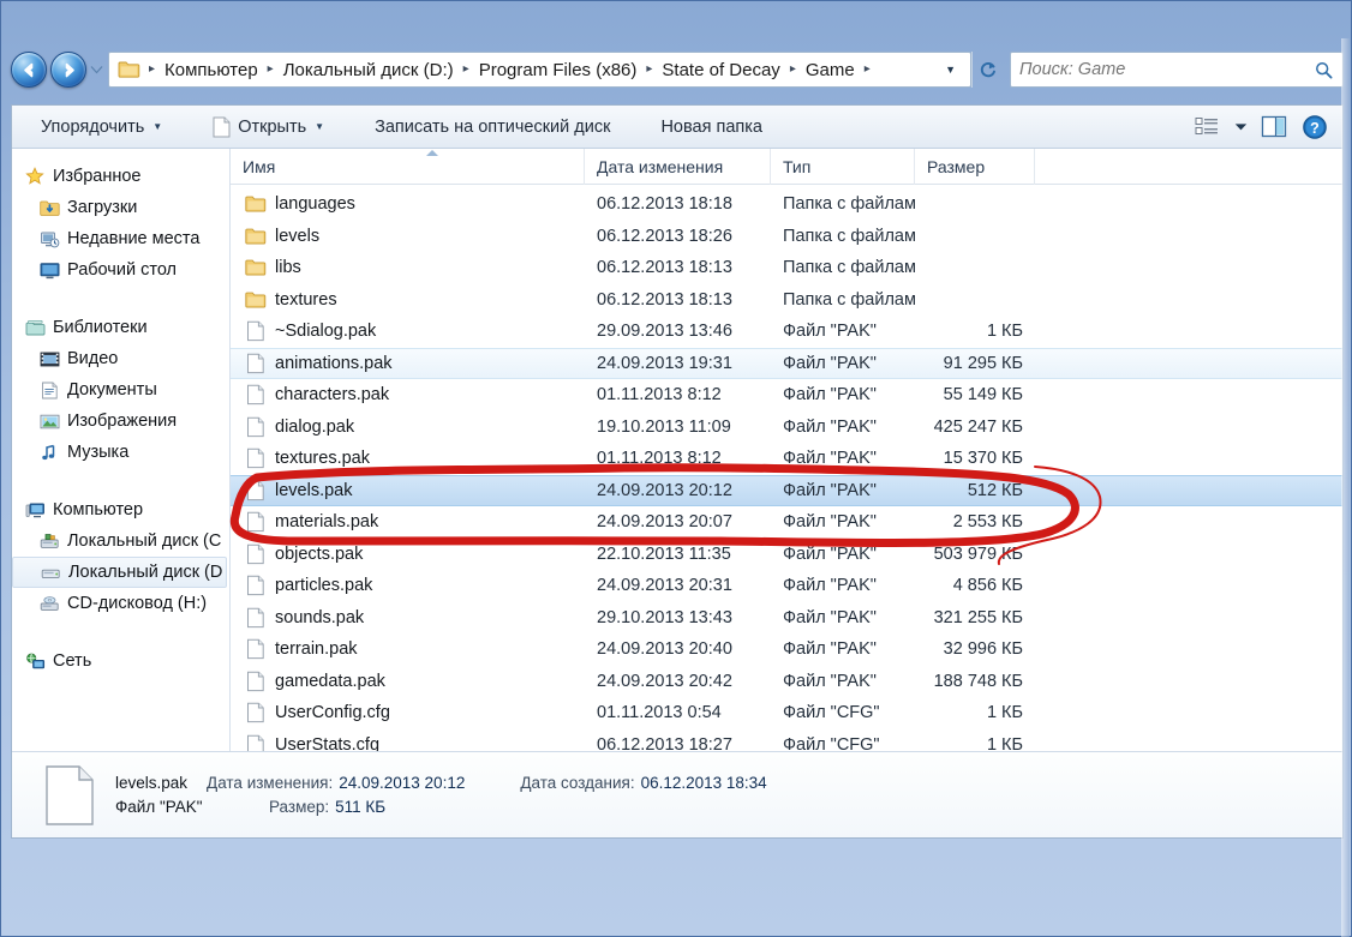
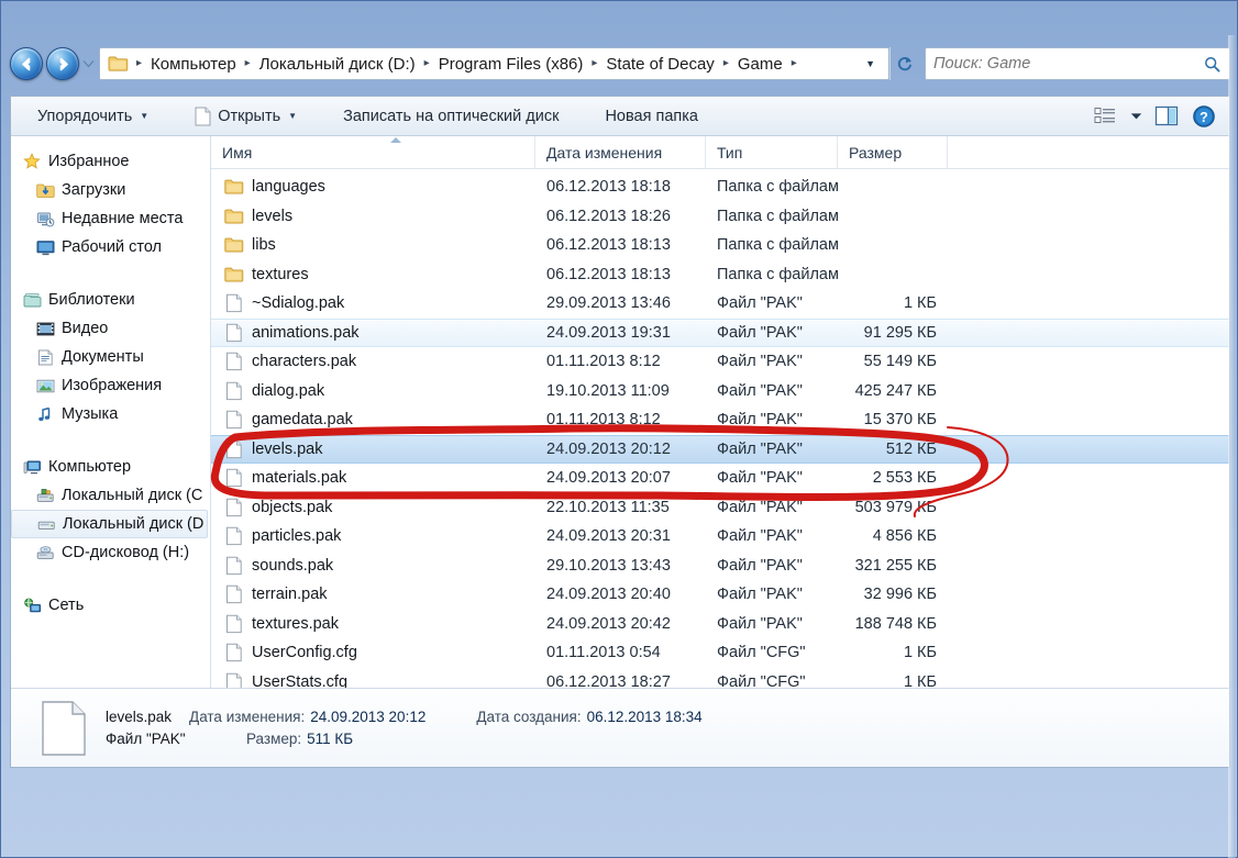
  ▸
  Компьютер
  ▸
  Локальный диск (D:)
  ▸
  Program Files (x86)
  ▸
  State of Decay
  ▸
  Game
  ▸
  ▼
  Поиск: Game
  Упорядочить
  ▼
  Открыть
  ▼
  Записать на оптический диск
  Новая папка
  ?
  Избранное
  Загрузки
  Недавние места
  Рабочий стол
  Библиотеки
  Видео
  Документы
  Изображения
  Музыка
  Компьютер
  Локальный диск (C
  Локальный диск (D
  CD-дисковод (H:)
  Сеть
  Имя
  Дата изменения
  Тип
  Размер
  languages
  06.12.2013 18:18
  Папка с файлам
  levels
  06.12.2013 18:26
  Папка с файлам
  libs
  06.12.2013 18:13
  Папка с файлам
  textures
  06.12.2013 18:13
  Папка с файлам
  ~Sdialog.pak
  29.09.2013 13:46
  Файл "PAK"
  1 КБ
  animations.pak
  24.09.2013 19:31
  Файл "PAK"
  91 295 КБ
  characters.pak
  01.11.2013 8:12
  Файл "PAK"
  55 149 КБ
  dialog.pak
  19.10.2013 11:09
  Файл "PAK"
  425 247 КБ
- textures.pak
+ gamedata.pak
  01.11.2013 8:12
  Файл "PAK"
  15 370 КБ
  levels.pak
  24.09.2013 20:12
  Файл "PAK"
  512 КБ
  materials.pak
  24.09.2013 20:07
  Файл "PAK"
  2 553 КБ
  objects.pak
  22.10.2013 11:35
  Файл "PAK"
  503 979Б
  particles.pak
  24.09.2013 20:31
  Файл "PAK"
  4 856 КБ
  sounds.pak
  29.10.2013 13:43
  Файл "PAK"
  321 255 КБ
  terrain.pak
  24.09.2013 20:40
  Файл "PAK"
  32 996 КБ
- gamedata.pak
+ textures.pak
  24.09.2013 20:42
  Файл "PAK"
  188 748 КБ
  UserConfig.cfg
  01.11.2013 0:54
  Файл "CFG"
  1 КБ
  UserStats.cfg
  06.12.2013 18:27
  Файл "CFG"
  1 КБ
  levels.pak
  Дата изменения:
  24.09.2013 20:12
  Дата создания:
  06.12.2013 18:34
  Файл "PAK"
  Размер:
  511 КБ
